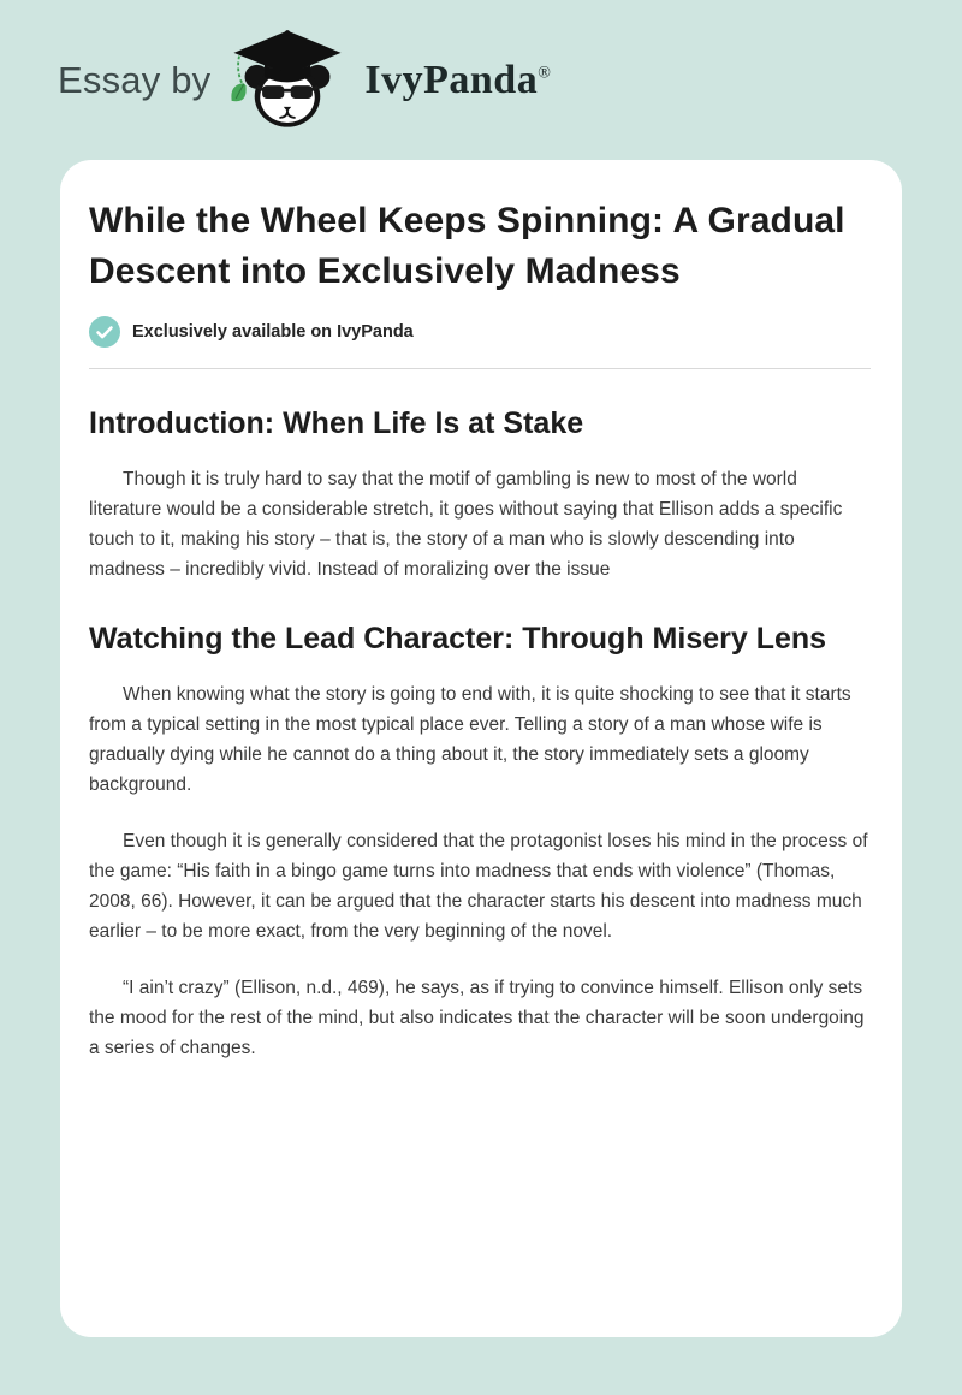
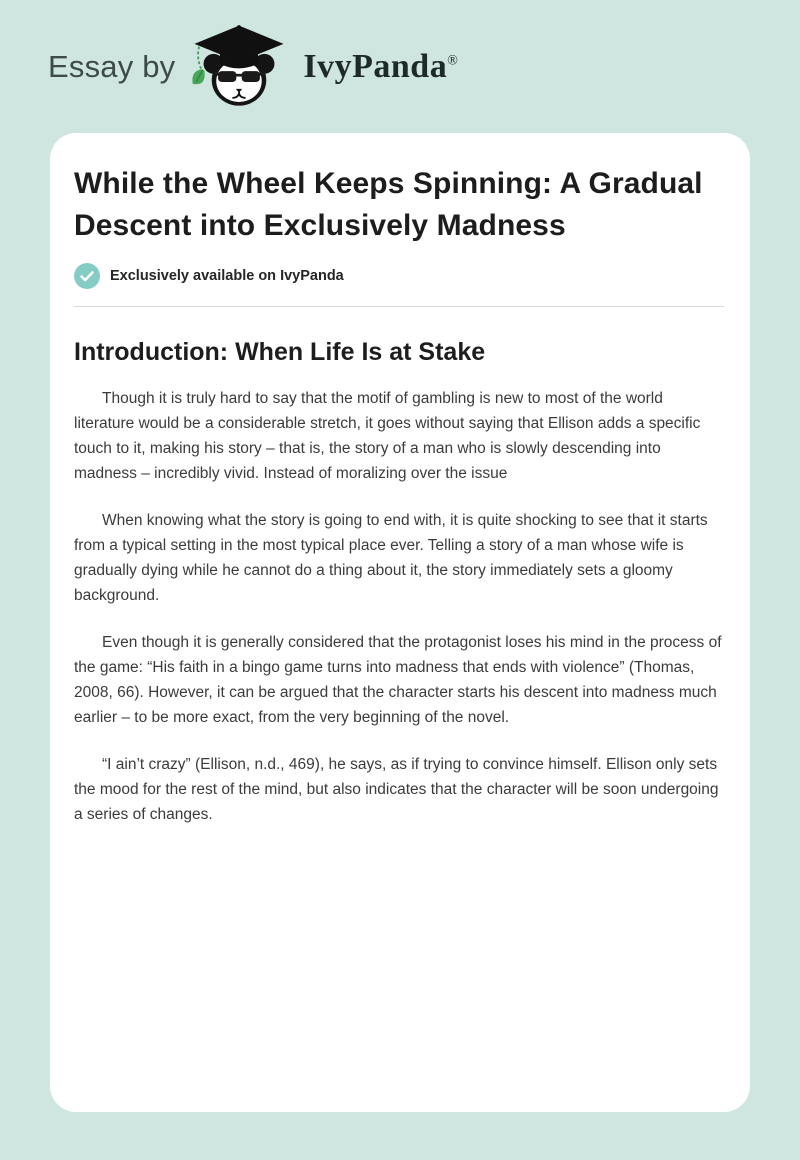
  Essay by
  IvyPanda®
  While the Wheel Keeps Spinning: A Gradual Descent into Exclusively Madness
  Exclusively available on IvyPanda
  Introduction: When Life Is at Stake
  Though it is truly hard to say that the motif of gambling is new to most of the world literature would be a considerable stretch, it goes without saying that Ellison adds a specific touch to it, making his story – that is, the story of a man who is slowly descending into madness – incredibly vivid. Instead of moralizing over the issue
- Watching the Lead Character: Through Misery Lens
  When knowing what the story is going to end with, it is quite shocking to see that it starts from a typical setting in the most typical place ever. Telling a story of a man whose wife is gradually dying while he cannot do a thing about it, the story immediately sets a gloomy background.
  Even though it is generally considered that the protagonist loses his mind in the process of the game: “His faith in a bingo game turns into madness that ends with violence” (Thomas, 2008, 66). However, it can be argued that the character starts his descent into madness much earlier – to be more exact, from the very beginning of the novel.
  “I ain’t crazy” (Ellison, n.d., 469), he says, as if trying to convince himself. Ellison only sets the mood for the rest of the mind, but also indicates that the character will be soon undergoing a series of changes.
